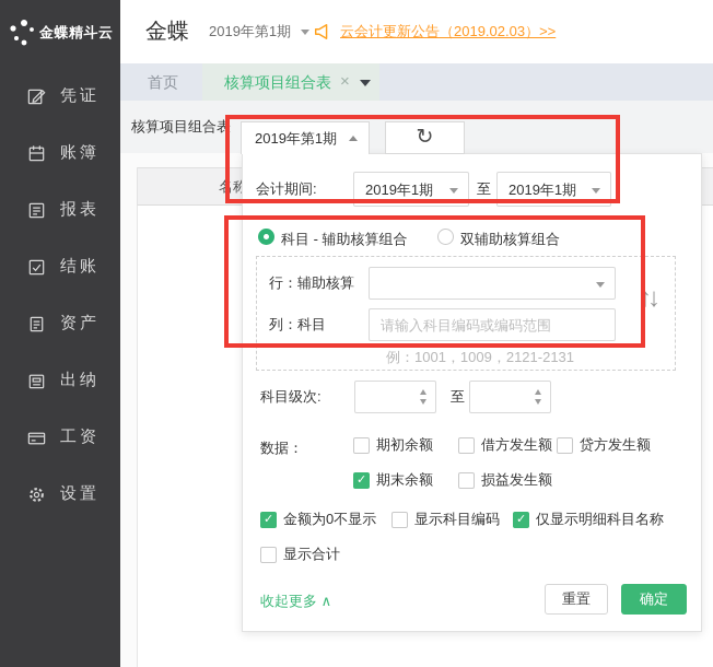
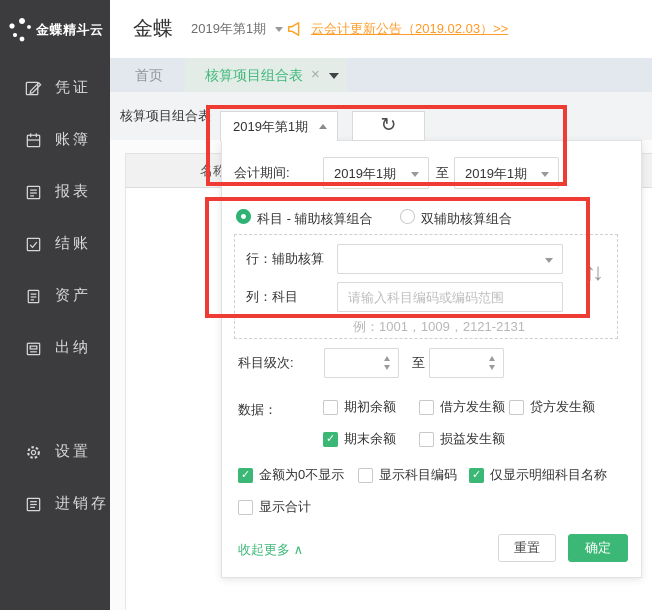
  金蝶精斗云
  凭证
  账簿
  报表
  结账
  资产
  出纳
- 工资
  设置
+ 进销存
  金蝶
  2019年第1期
  云会计更新公告（2019.02.03）>>
  首页
  核算项目组合表
  ×
  核算项目组合表
  2019年第1期
  ↻
  名称
  会计期间:
  2019年1期
  至
  2019年1期
  科目 - 辅助核算组合
  双辅助核算组合
  行：辅助核算
  列：科目
  请输入科目编码或编码范围
  例：1001，1009，2121-2131
  ↑↓
  科目级次:
  至
  数据：
  期初余额
  借方发生额
  贷方发生额
  期末余额
  损益发生额
  金额为0不显示
  显示科目编码
  仅显示明细科目名称
  显示合计
  收起更多 ∧
  重置
  确定
